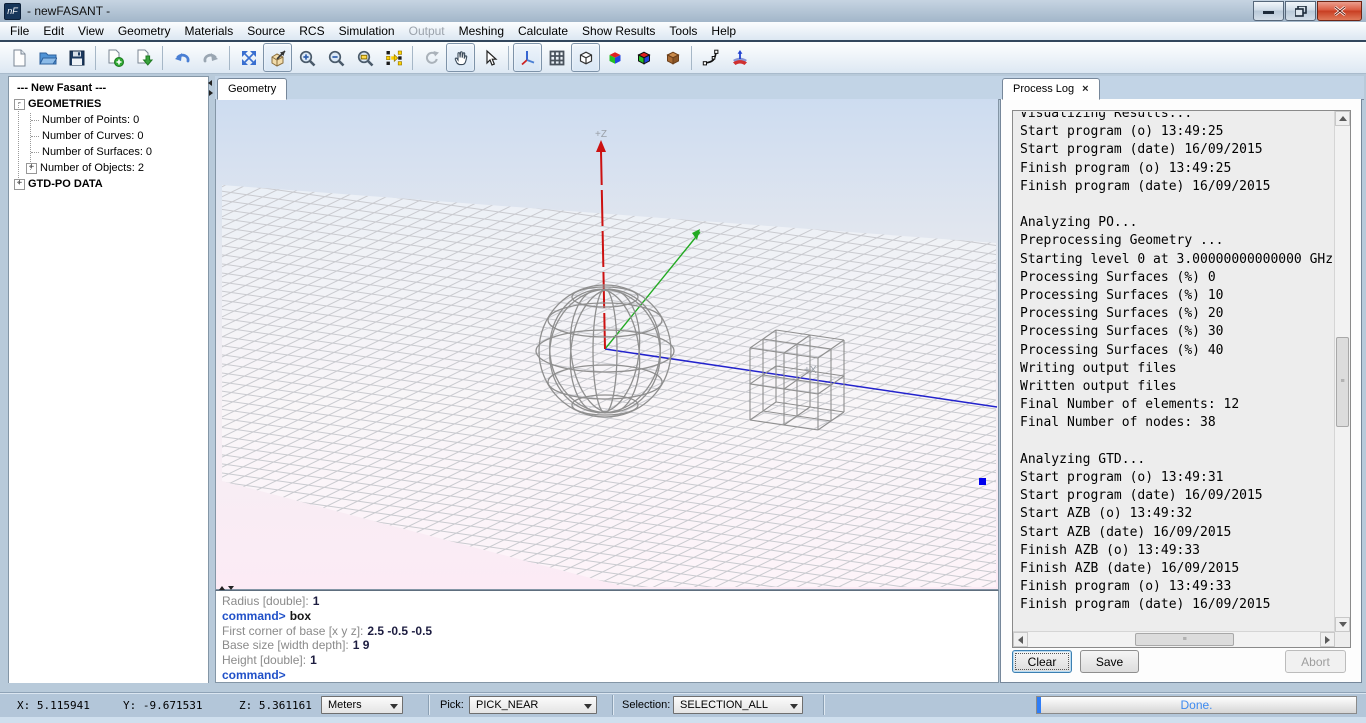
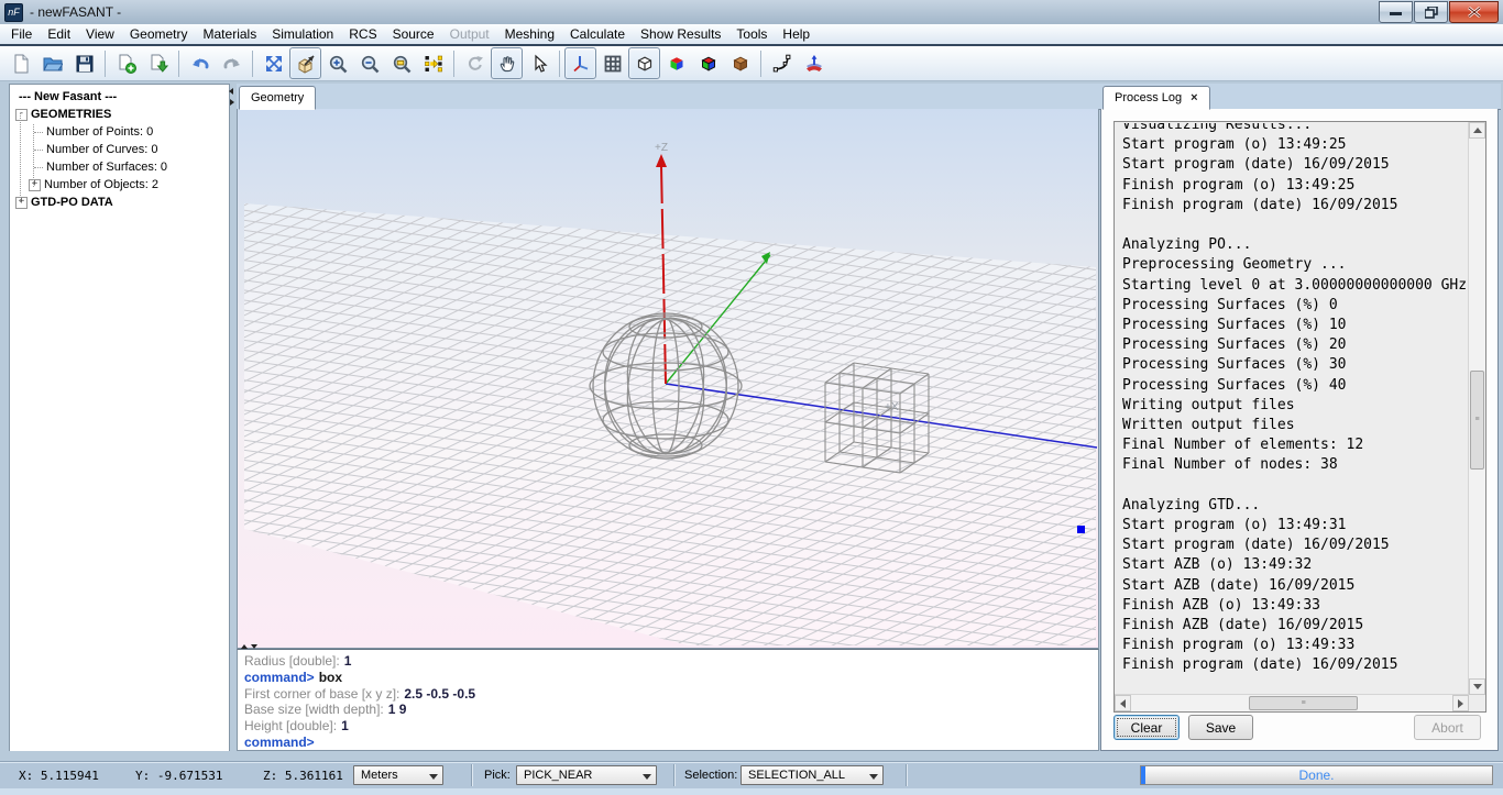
  nF
  - newFASANT -
  File
  Edit
  View
  Geometry
  Materials
- Source
+ Simulation
  RCS
- Simulation
+ Source
  Output
  Meshing
  Calculate
  Show Results
  Tools
  Help
  --- New Fasant ---
  -
  GEOMETRIES
  Number of Points: 0
  Number of Curves: 0
  Number of Surfaces: 0
  +
  Number of Objects: 2
  +
  GTD-PO DATA
  Geometry
  +Z
  +X
  Radius [double]:
  1
  command>
  box
  First corner of base [x y z]:
  2.5 -0.5 -0.5
  Base size [width depth]:
  1 9
  Height [double]:
  1
  command>
  Process Log
  ×
  Visualizing Results...
  Start program (o) 13:49:25
  Start program (date) 16/09/2015
  Finish program (o) 13:49:25
  Finish program (date) 16/09/2015
  Analyzing PO...
  Preprocessing Geometry ...
  Starting level 0 at 3.00000000000000 GHz
  Processing Surfaces (%) 0
  Processing Surfaces (%) 10
  Processing Surfaces (%) 20
  Processing Surfaces (%) 30
  Processing Surfaces (%) 40
  Writing output files
  Written output files
  Final Number of elements: 12
  Final Number of nodes: 38
  Analyzing GTD...
  Start program (o) 13:49:31
  Start program (date) 16/09/2015
  Start AZB (o) 13:49:32
  Start AZB (date) 16/09/2015
  Finish AZB (o) 13:49:33
  Finish AZB (date) 16/09/2015
  Finish program (o) 13:49:33
  Finish program (date) 16/09/2015
  Clear
  Save
  Abort
  X: 5.115941
  Y: -9.671531
  Z: 5.361161
  Meters
  Pick:
  PICK_NEAR
  Selection:
  SELECTION_ALL
  Done.
